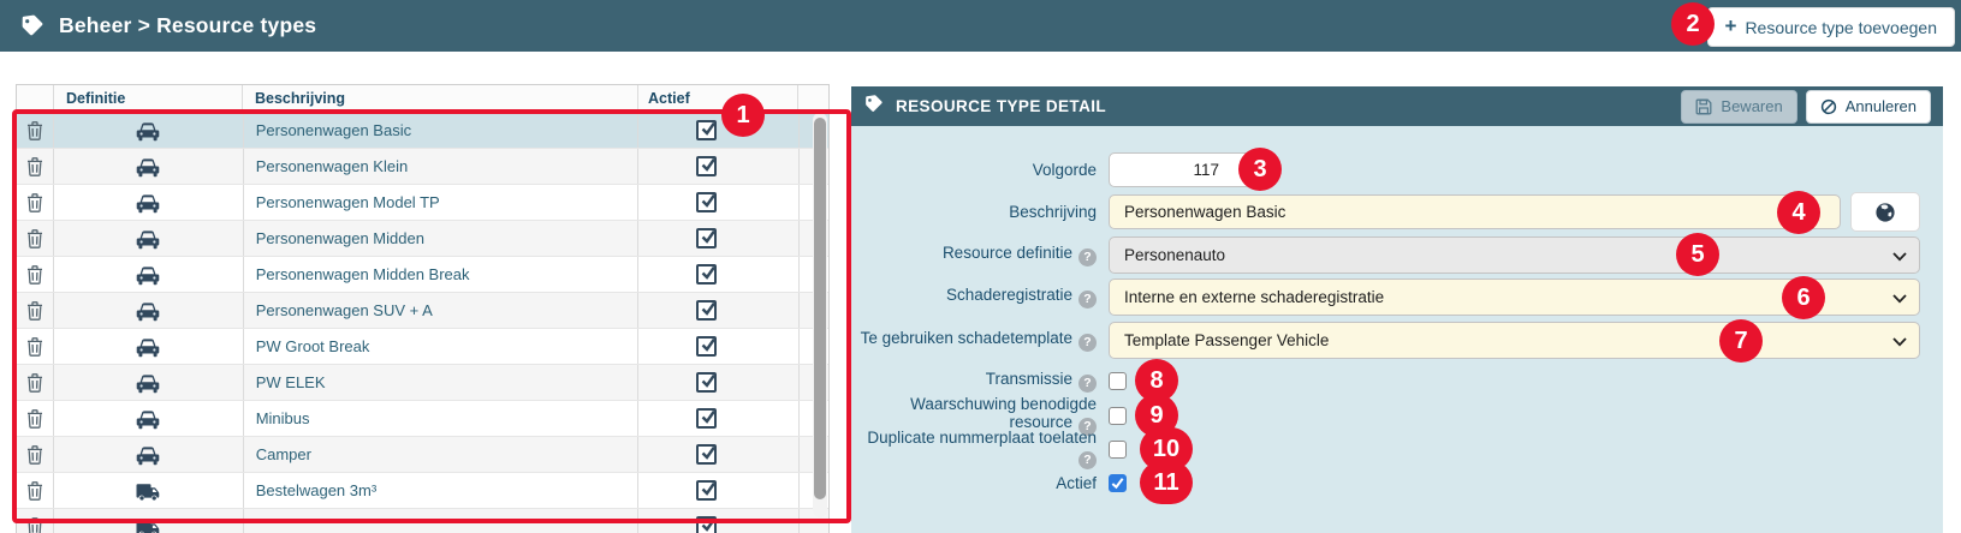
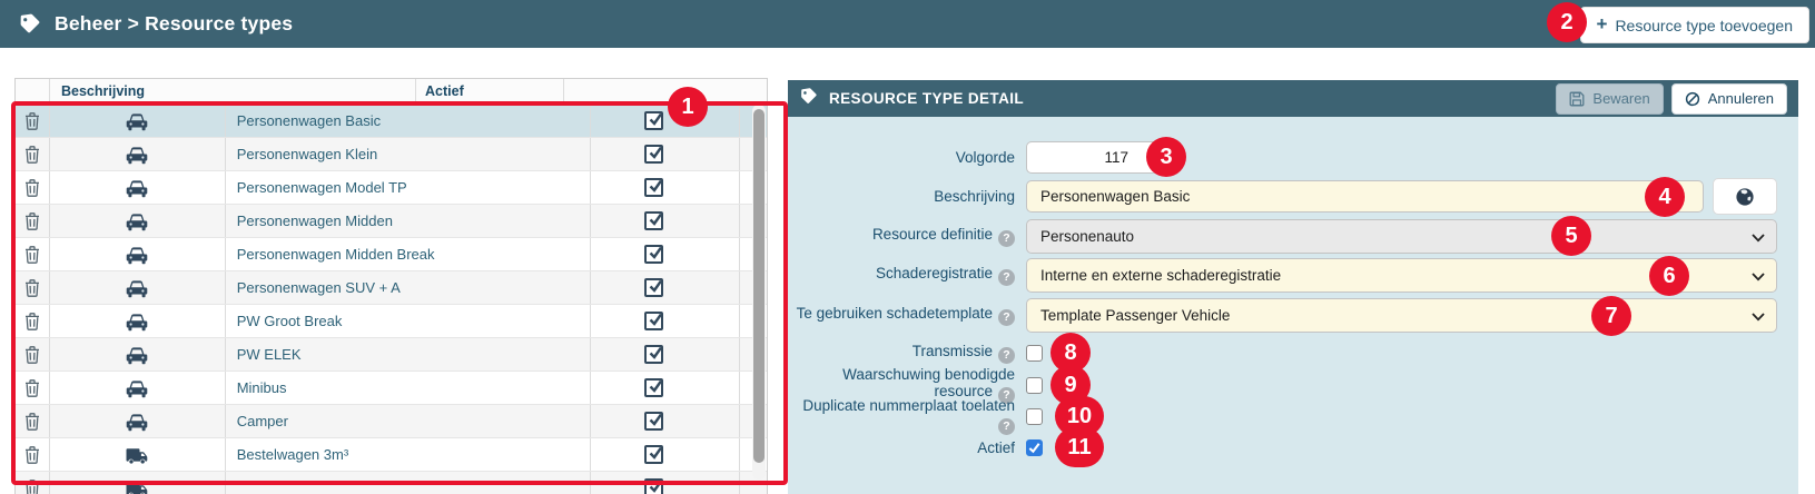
  Beheer > Resource types
  +
  Resource type toevoegen
- Definitie
  Beschrijving
  Actief
  Personenwagen Basic
  Personenwagen Klein
  Personenwagen Model TP
  Personenwagen Midden
  Personenwagen Midden Break
  Personenwagen SUV + A
  PW Groot Break
  PW ELEK
  Minibus
  Camper
  Bestelwagen 3m³
  RESOURCE TYPE DETAIL
  Bewaren
  Annuleren
  Volgorde
  117
  Beschrijving
  Personenwagen Basic
  Resource definitie ?
  Personenauto
  Schaderegistratie ?
  Interne en externe schaderegistratie
  Te gebruiken schadetemplate ?
  Template Passenger Vehicle
  Transmissie ?
  Waarschuwing benodigde resource ?
  Duplicate nummerplaat toelaten?
  Actief
  1
  2
  3
  4
  5
  6
  7
  8
  9
  10
  11
